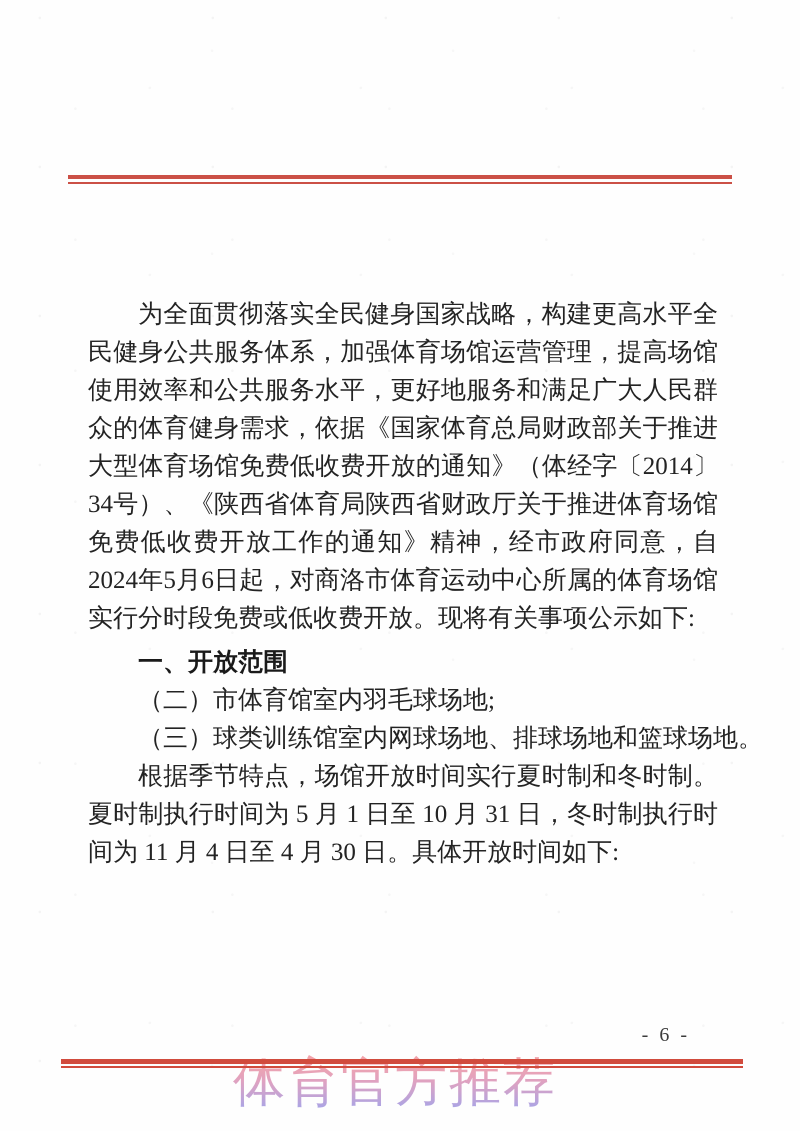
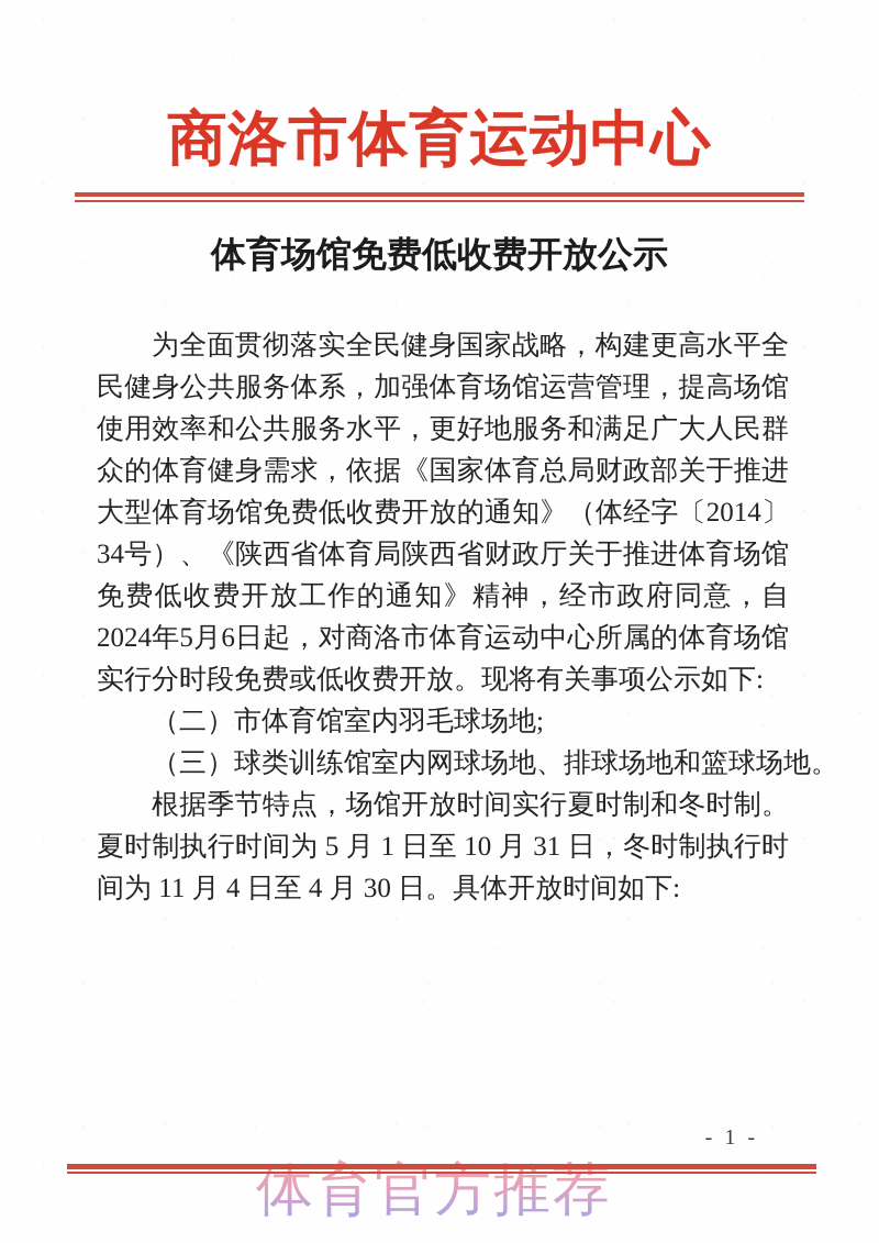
+ 商洛市体育运动中心
+ 体育场馆免费低收费开放公示
  为全面贯彻落实全民健身国家战略，构建更高水平全民健身公共服务体系，加强体育场馆运营管理，提高场馆使用效率和公共服务水平，更好地服务和满足广大人民群众的体育健身需求，依据《国家体育总局财政部关于推进大型体育场馆免费低收费开放的通知》（体经字〔2014〕34号）、《陕西省体育局陕西省财政厅关于推进体育场馆免费低收费开放工作的通知》精神，经市政府同意，自2024年5月6日起，对商洛市体育运动中心所属的体育场馆实行分时段免费或低收费开放。现将有关事项公示如下:
- 一、开放范围
  （二）市体育馆室内羽毛球场地;
  （三）球类训练馆室内网球场地、排球场地和篮球场地。
  根据季节特点，场馆开放时间实行夏时制和冬时制。夏时制执行时间为 5 月 1 日至 10 月 31 日，冬时制执行时间为 11 月 4 日至 4 月 30 日。具体开放时间如下:
- - 6 -
+ - 1 -
  体育官方推荐
